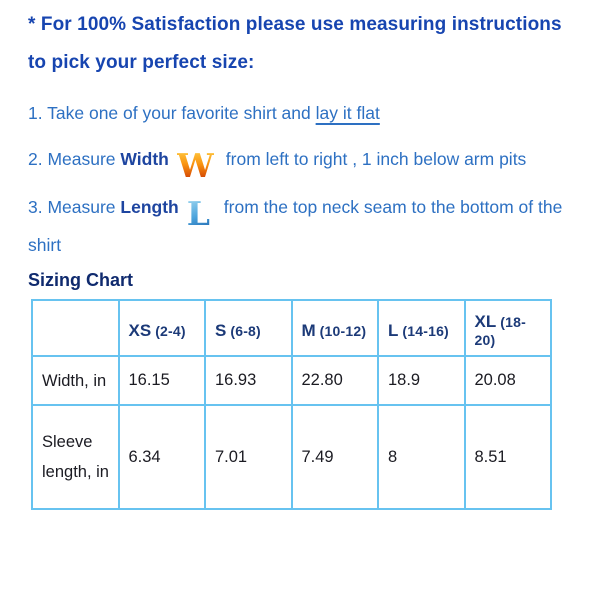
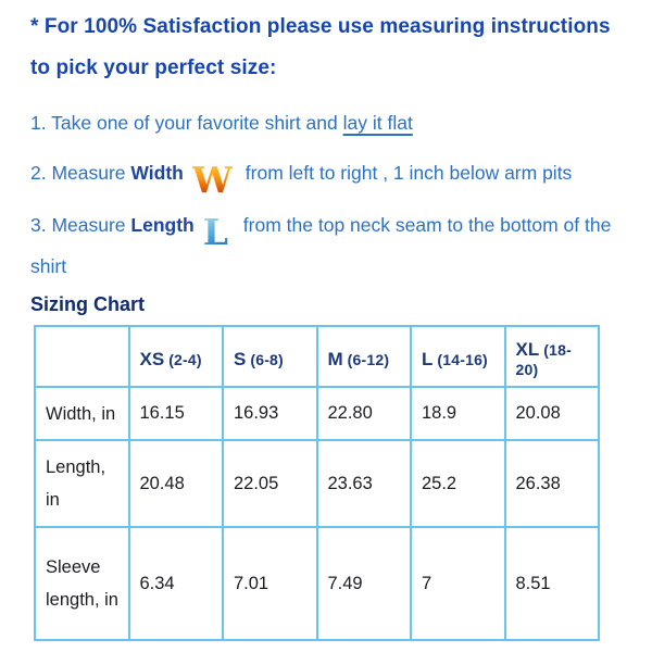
  * For 100% Satisfaction please use measuring instructions
  to pick your perfect size:
  1. Take one of your favorite shirt and lay it flat
  2. Measure Width W from left to right , 1 inch below arm pits
  3. Measure Length L from the top neck seam to the bottom of the shirt
  Sizing Chart
- 	XS (2-4)	S (6-8)	M (10-12)	L (14-16)	XL (18-20)
+ 	XS (2-4)	S (6-8)	M (6-12)	L (14-16)	XL (18-20)
  Width, in	16.15	16.93	22.80	18.9	20.08
+ Length, in	20.48	22.05	23.63	25.2	26.38
- Sleeve length, in	6.34	7.01	7.49	8	8.51
+ Sleeve length, in	6.34	7.01	7.49	7	8.51
